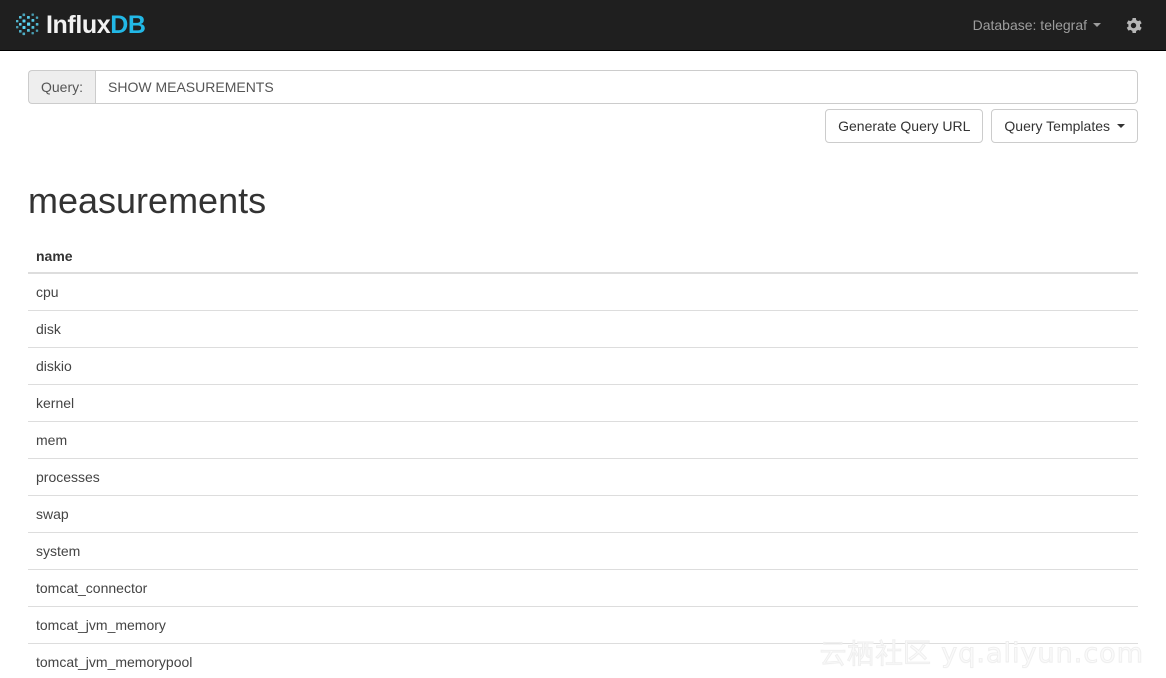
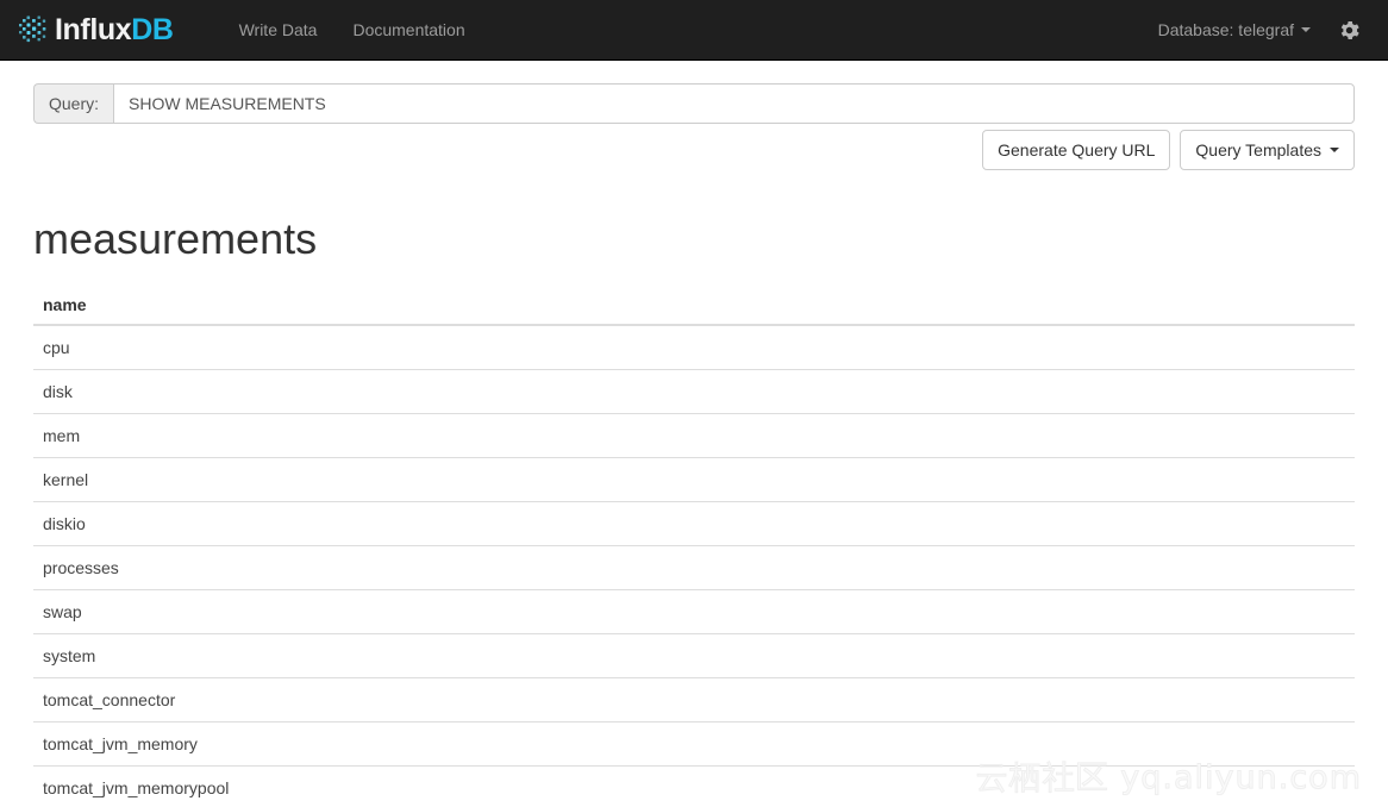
  InfluxDB
+ Write Data
+ Documentation
  Database: telegraf
  Query:
  SHOW MEASUREMENTS
  Generate Query URL
  Query Templates
  measurements
  name
  cpu
  disk
- diskio
+ mem
  kernel
- mem
+ diskio
  processes
  swap
  system
  tomcat_connector
  tomcat_jvm_memory
  tomcat_jvm_memorypool
  云栖社区 yq.aliyun.com
